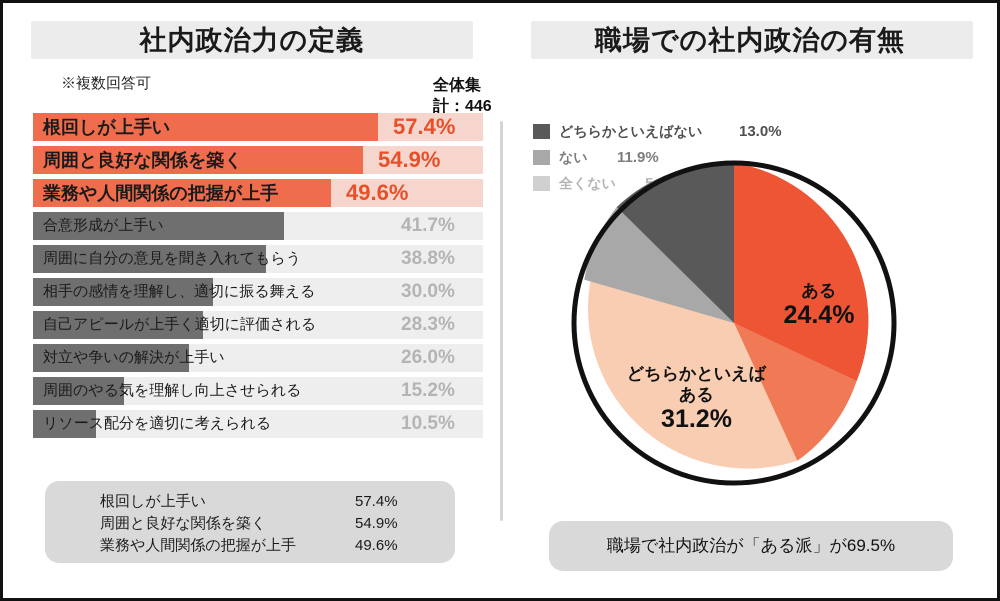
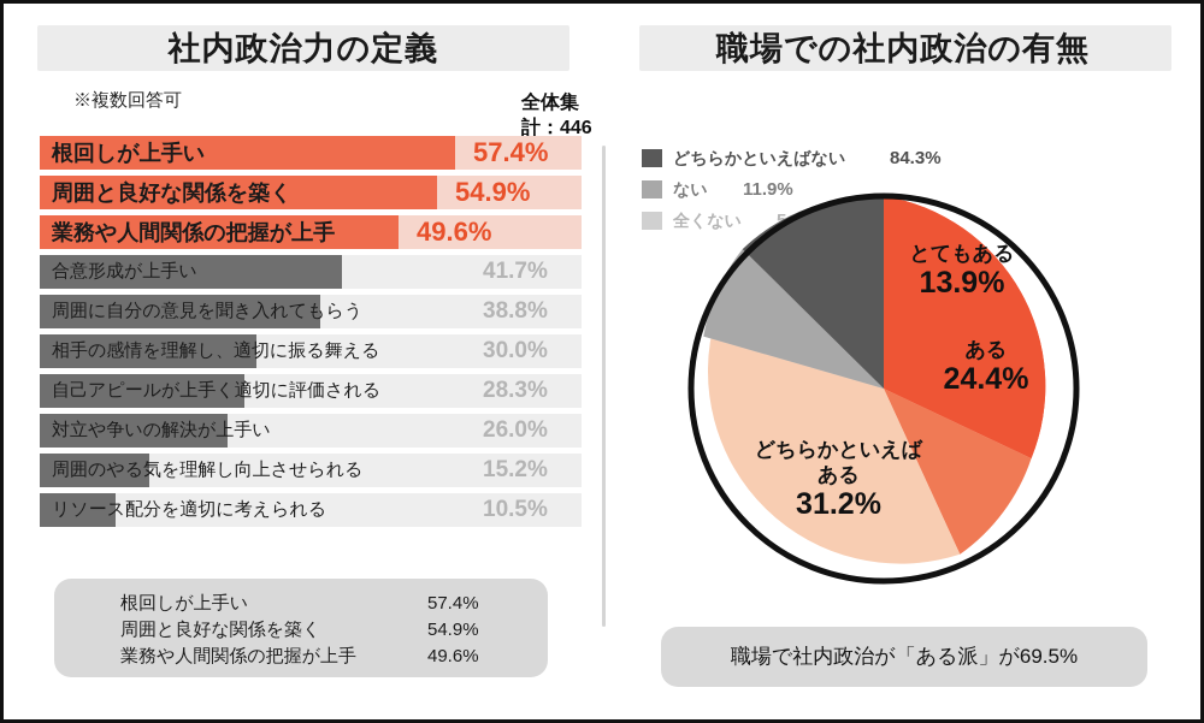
  社内政治力の定義
  ※複数回答可
  全体集計：446
  根回しが上手い
  57.4%
  周囲と良好な関係を築く
  54.9%
  業務や人間関係の把握が上手
  49.6%
  合意形成が上手い
  41.7%
  周囲に自分の意見を聞き入れてもらう
  38.8%
  相手の感情を理解し、適切に振る舞える
  30.0%
  自己アピールが上手く適切に評価される
  28.3%
  対立や争いの解決が上手い
  26.0%
  周囲のやる気を理解し向上させられる
  15.2%
  リソース配分を適切に考えられる
  10.5%
  根回しが上手い
  57.4%
  周囲と良好な関係を築く
  54.9%
  業務や人間関係の把握が上手
  49.6%
  職場での社内政治の有無
  どちらかといえばない
- 13.0%
+ 84.3%
  ない
  11.9%
  全くない
+ とてもある
+ 13.9%
  ある
  24.4%
  どちらかといえば
  ある
  31.2%
  職場で社内政治が「ある派」が69.5%
